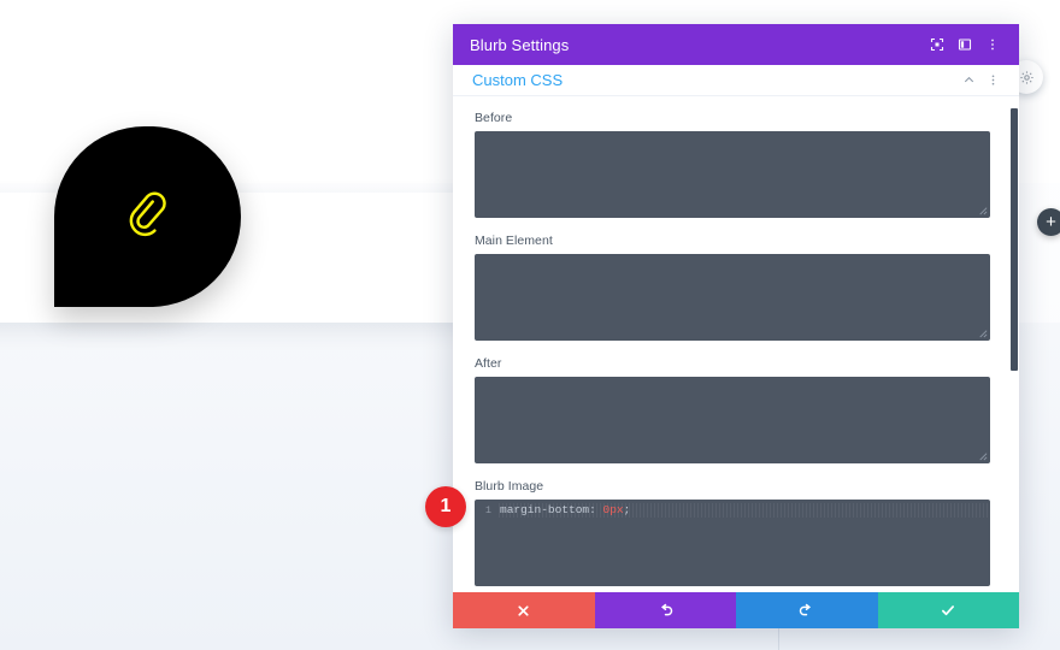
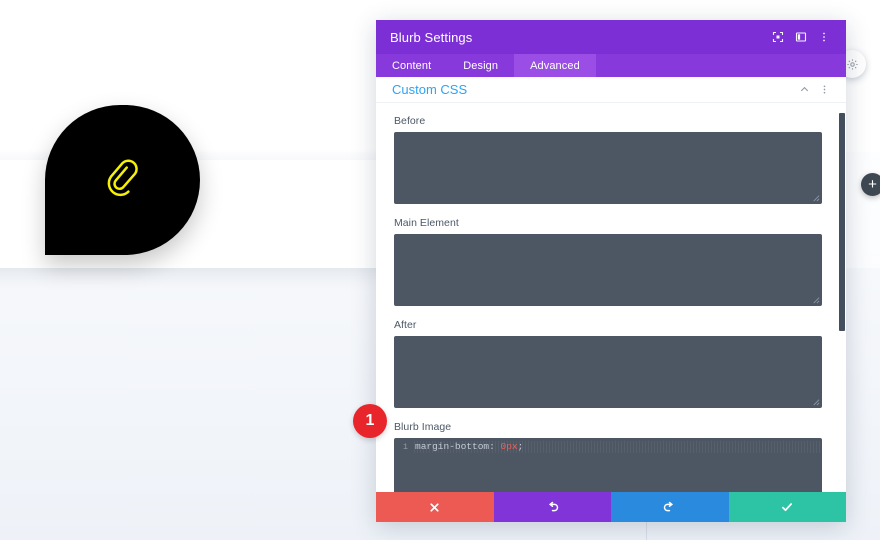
  +
  Blurb Settings
+ Content
+ Design
+ Advanced
  Custom CSS
  Before
  Main Element
  After
  Blurb Image
  1
  margin-bottom: 0px;
  1
